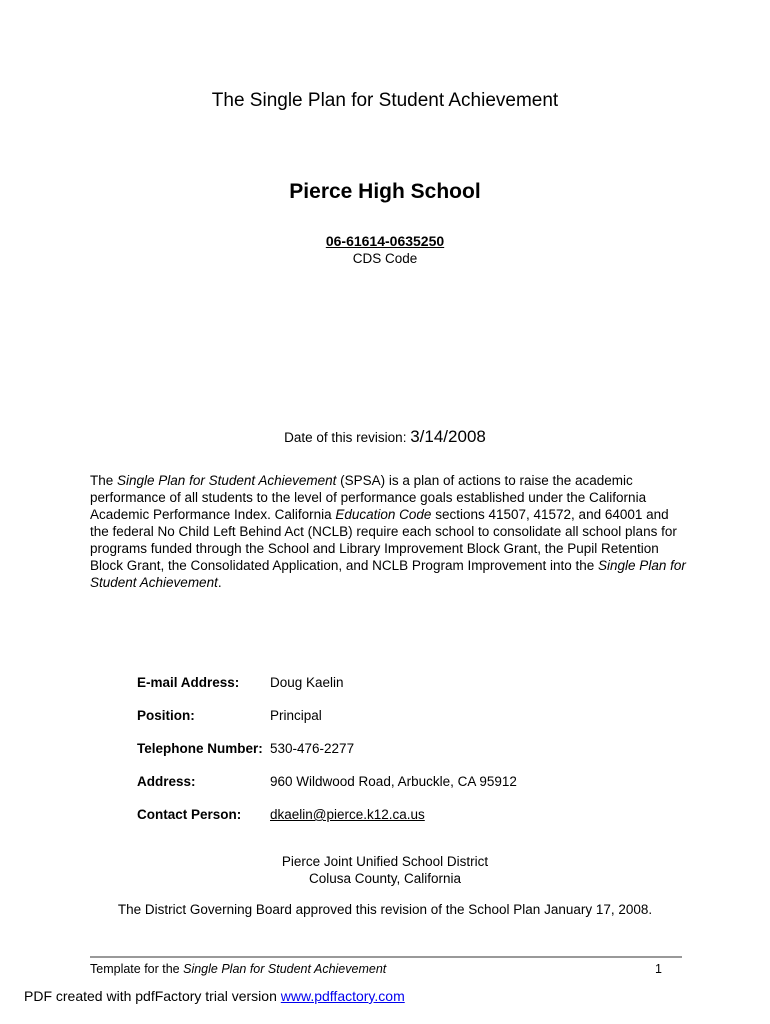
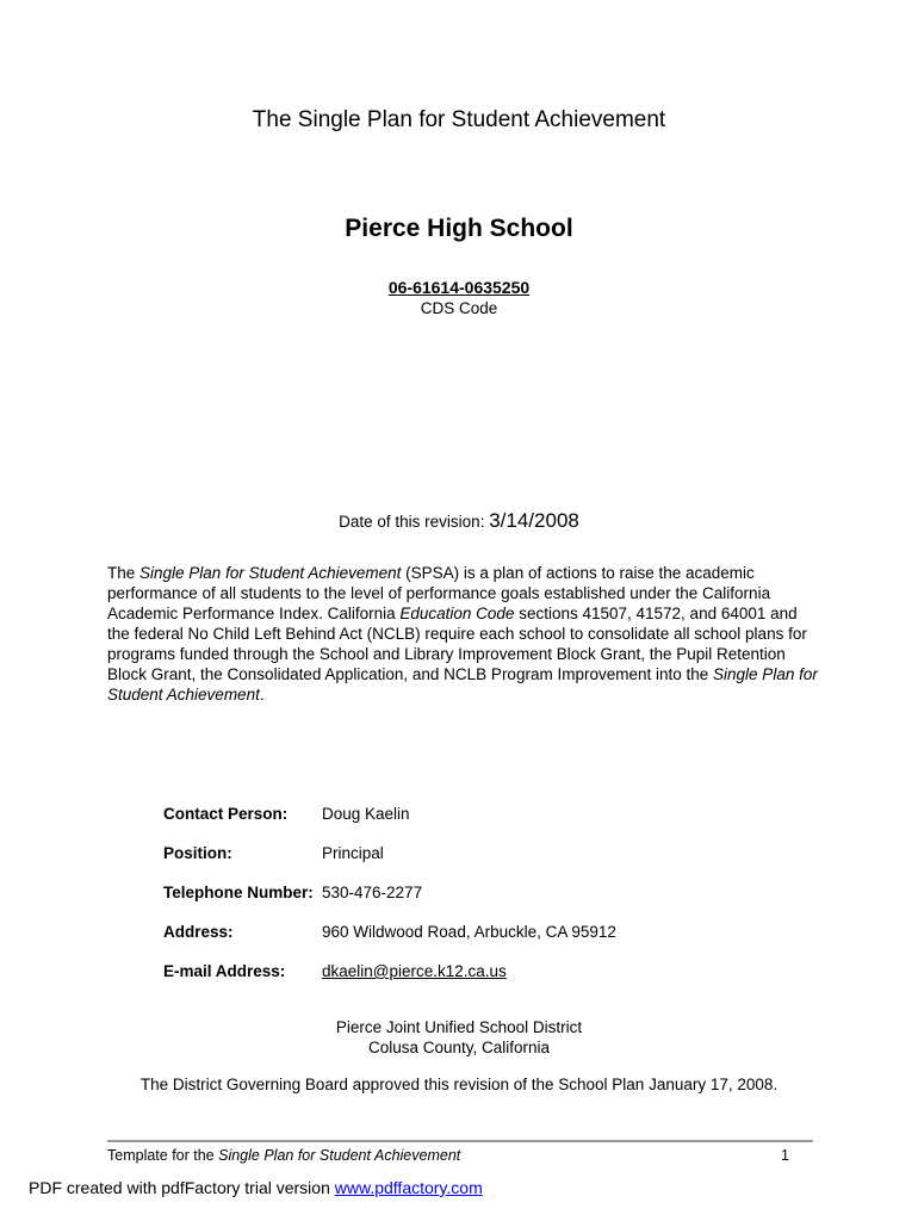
  The Single Plan for Student Achievement
  Pierce High School
  06-61614-0635250
  CDS Code
  Date of this revision: 3/14/2008
  The Single Plan for Student Achievement (SPSA) is a plan of actions to raise the academic performance of all students to the level of performance goals established under the California Academic Performance Index. California Education Code sections 41507, 41572, and 64001 and the federal No Child Left Behind Act (NCLB) require each school to consolidate all school plans for programs funded through the School and Library Improvement Block Grant, the Pupil Retention Block Grant, the Consolidated Application, and NCLB Program Improvement into the Single Plan for Student Achievement.
- E-mail Address:
+ Contact Person:
  Doug Kaelin
  Position:
  Principal
  Telephone Number:
  530-476-2277
  Address:
  960 Wildwood Road, Arbuckle, CA 95912
- Contact Person:
+ E-mail Address:
  dkaelin@pierce.k12.ca.us
  Pierce Joint Unified School District
  Colusa County, California
  The District Governing Board approved this revision of the School Plan January 17, 2008.
  Template for the Single Plan for Student Achievement
  1
  PDF created with pdfFactory trial version www.pdffactory.com
